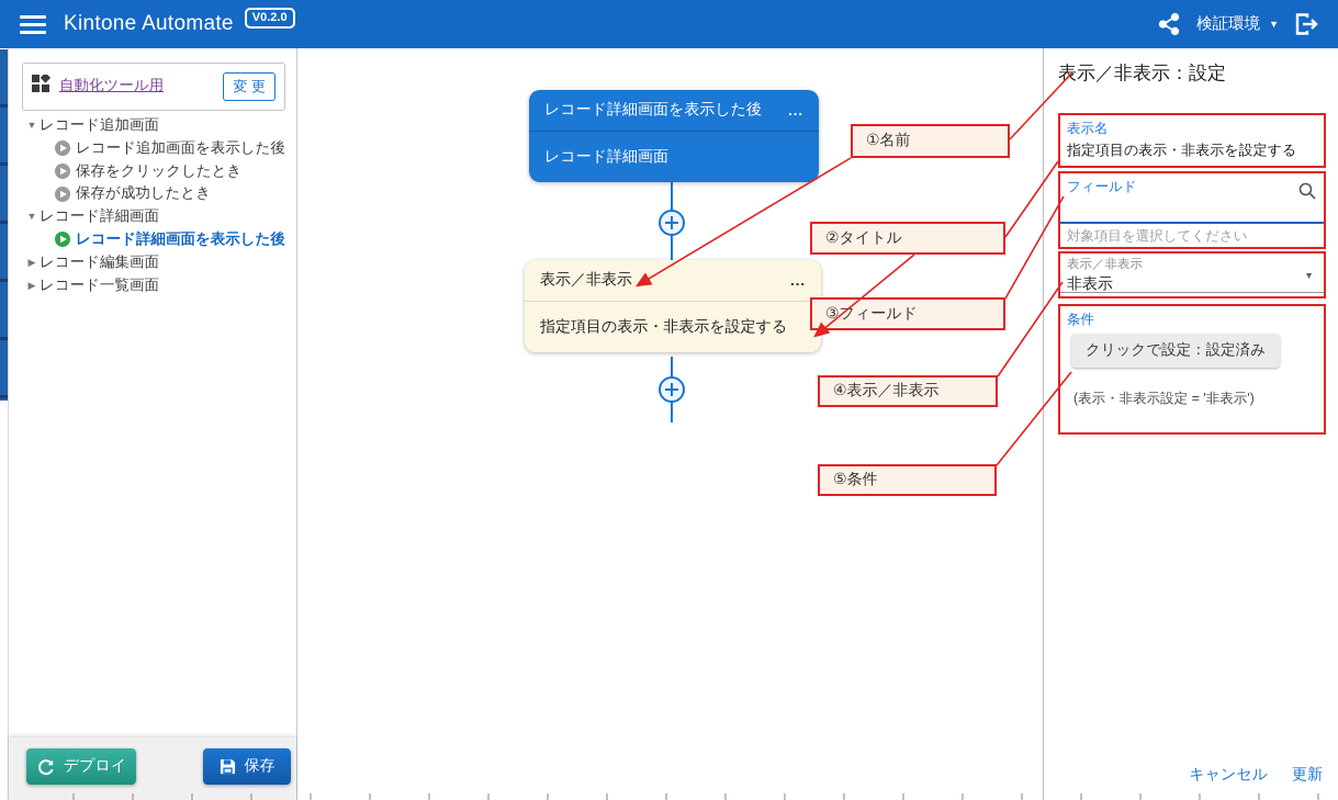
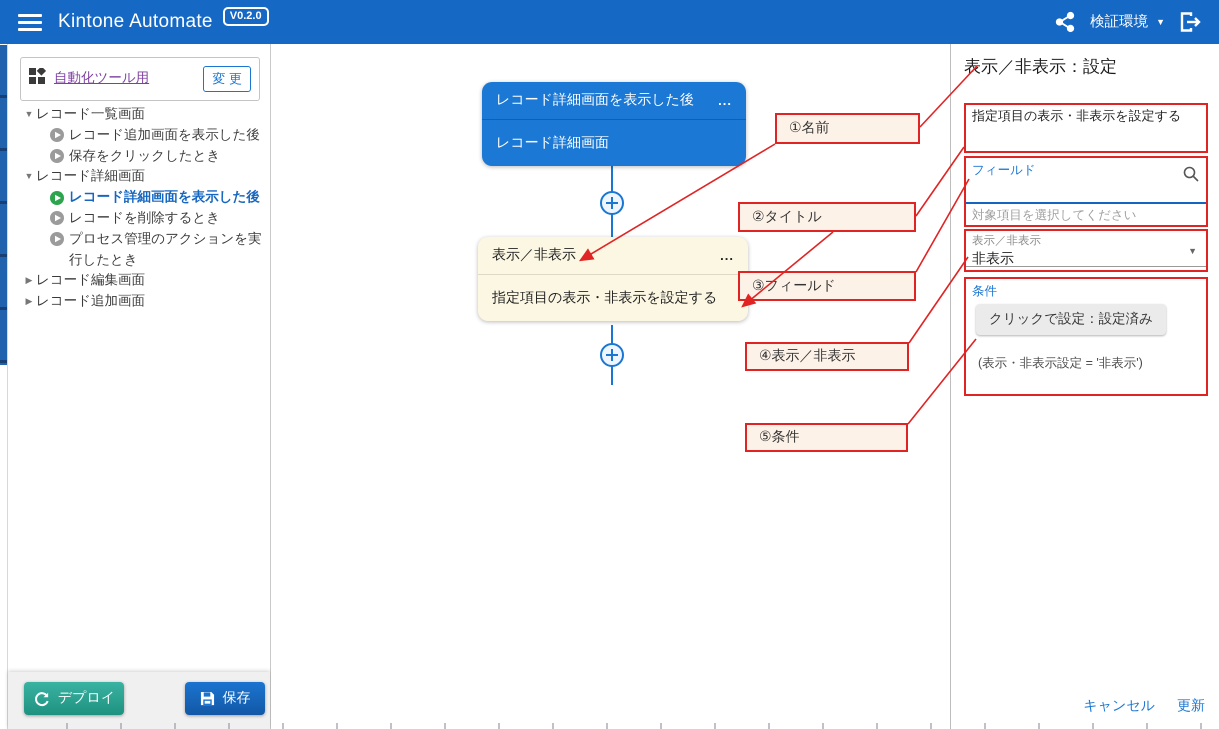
  Kintone Automate
  V0.2.0
  検証環境
  ▼
  自動化ツール用
  変 更
  ▼
- レコード追加画面
+ レコード一覧画面
  レコード追加画面を表示した後
  保存をクリックしたとき
- 保存が成功したとき
  ▼
  レコード詳細画面
  レコード詳細画面を表示した後
+ レコードを削除するとき
+ プロセス管理のアクションを実行したとき
  ▶
  レコード編集画面
  ▶
- レコード一覧画面
+ レコード追加画面
  デプロイ
  保存
  レコード詳細画面を表示した後
  ...
  レコード詳細画面
  表示／非表示
  ...
  指定項目の表示・非表示を設定する
  ①名前
  ②タイトル
  ③フィールド
  ④表示／非表示
  ⑤条件
  表示／非表示：設定
- 表示名
  指定項目の表示・非表示を設定する
  フィールド
  対象項目を選択してください
  表示／非表示
  非表示
  ▼
  条件
  クリックで設定：設定済み
  (表示・非表示設定 = '非表示')
  キャンセル
  更新
